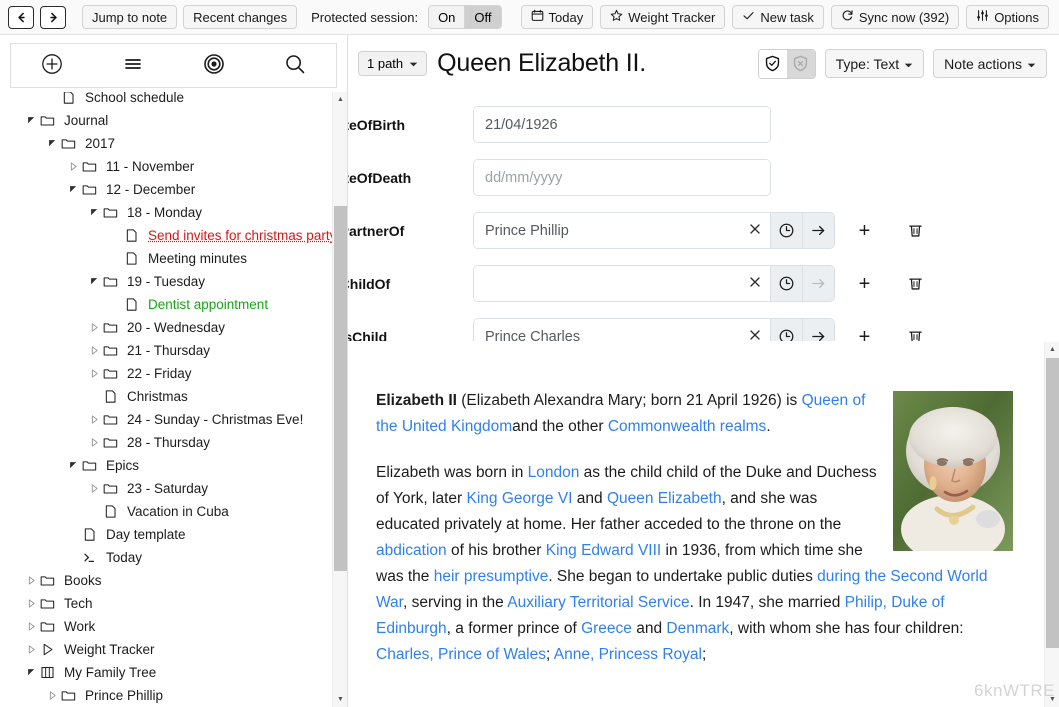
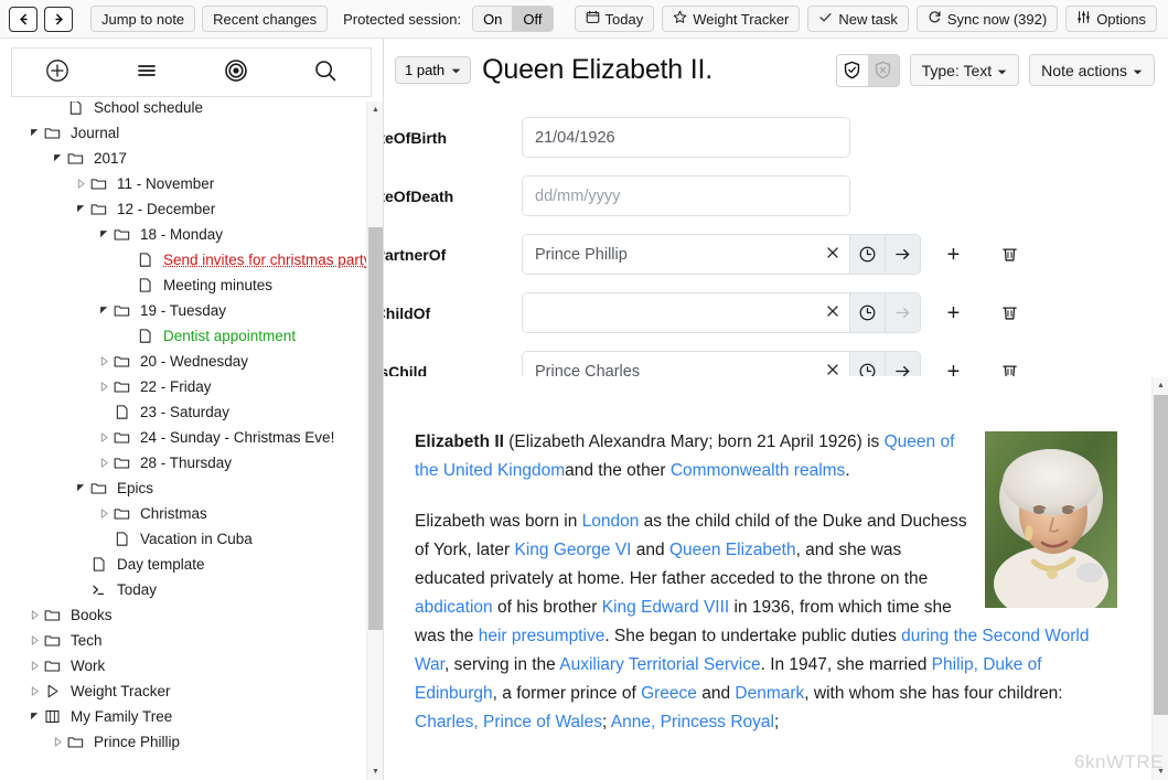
  Jump to note
  Recent changes
  Protected session:
  On
  Off
  Today
  Weight Tracker
  New task
  Sync now (392)
  Options
  School schedule
  Journal
  2017
  11 - November
  12 - December
  18 - Monday
  Send invites for christmas part
  Meeting minutes
  19 - Tuesday
  Dentist appointment
  20 - Wednesday
- 21 - Thursday
  22 - Friday
- Christmas
+ 23 - Saturday
  24 - Sunday - Christmas Eve!
  28 - Thursday
  Epics
- 23 - Saturday
+ Christmas
  Vacation in Cuba
  Day template
  Today
  Books
  Tech
  Work
  Weight Tracker
  My Family Tree
  Prince Phillip
  1 path
  Queen Elizabeth II.
  Type: Text
  Note actions
  eOfBirth
  21/04/1926
  eOfDeath
  dd/mm/yyyy
  artnerOf
  Prince Phillip
  +
  +
  sChild
  Prince Charles
  +
  Elizabeth II (Elizabeth Alexandra Mary; born 21 April 1926) is Queen of the United Kingdomand the other Commonwealth realms.
  Elizabeth was born in London as the child child of the Duke and Duchess of York, later King George VI and Queen Elizabeth, and she was educated privately at home. Her father acceded to the throne on the abdication of his brother King Edward VIII in 1936, from which time she was the heir presumptive. She began to undertake public duties during the Second World War, serving in the Auxiliary Territorial Service. In 1947, she married Philip, Duke of Edinburgh, a former prince of Greece and Denmark, with whom she has four children: Charles, Prince of Wales; Anne, Princess Royal;
  6knWTRE
